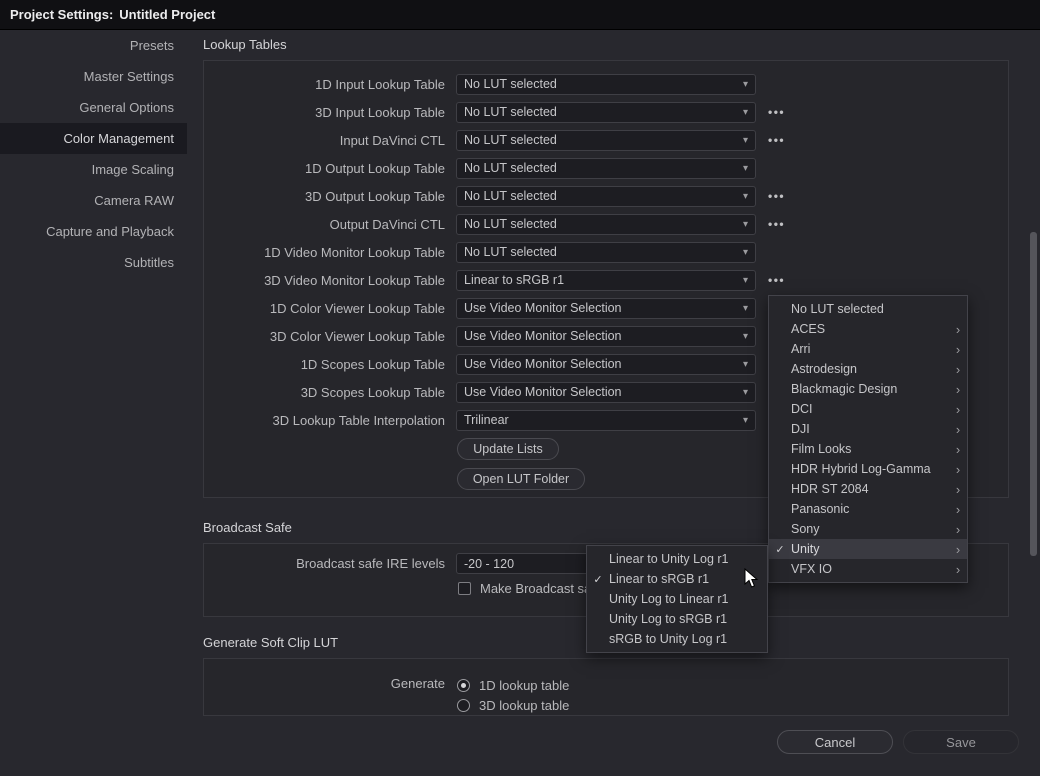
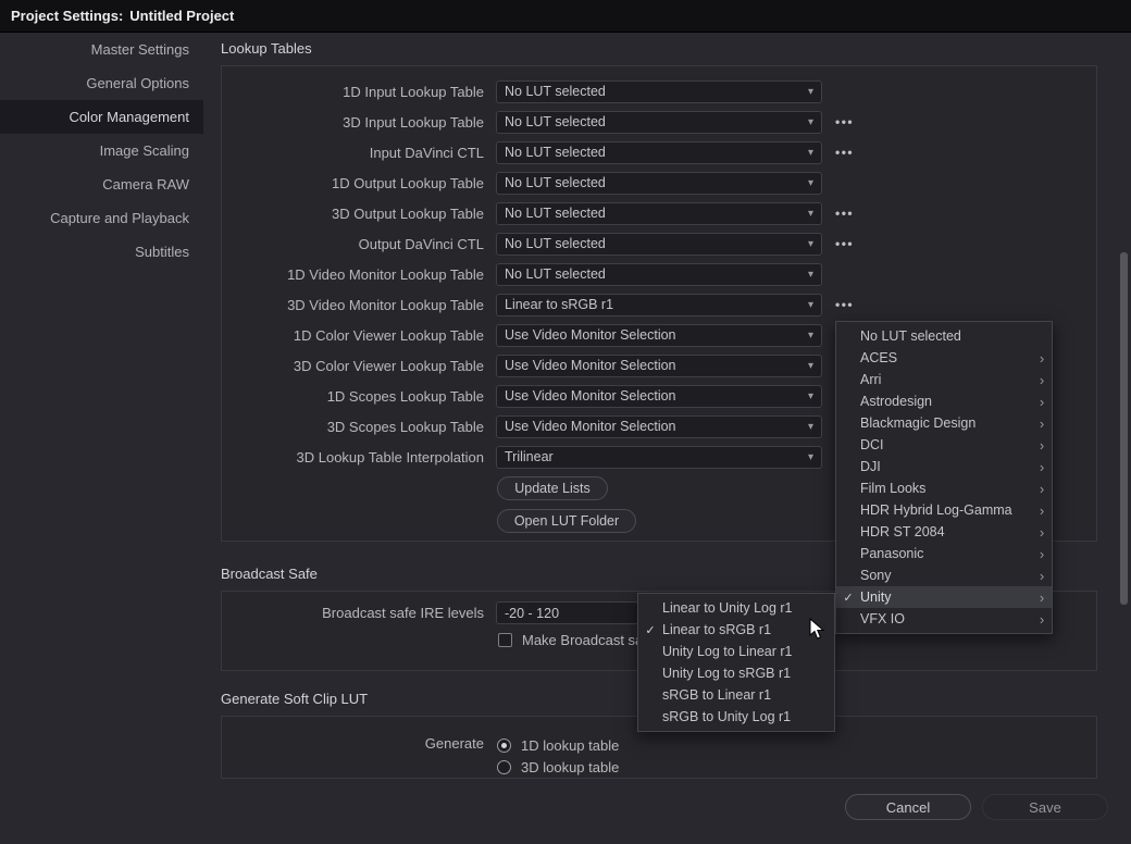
  Project Settings:
  Untitled Project
- Presets
  Master Settings
  General Options
  Color Management
  Image Scaling
  Camera RAW
  Capture and Playback
  Subtitles
  Lookup Tables
  Broadcast Safe
  Generate Soft Clip LUT
  1D Input Lookup Table
  No LUT selected
  ▾
  3D Input Lookup Table
  No LUT selected
  ▾
  •••
  Input DaVinci CTL
  No LUT selected
  ▾
  •••
  1D Output Lookup Table
  No LUT selected
  ▾
  3D Output Lookup Table
  No LUT selected
  ▾
  •••
  Output DaVinci CTL
  No LUT selected
  ▾
  •••
  1D Video Monitor Lookup Table
  No LUT selected
  ▾
  3D Video Monitor Lookup Table
  Linear to sRGB r1
  ▾
  •••
  1D Color Viewer Lookup Table
  Use Video Monitor Selection
  ▾
  3D Color Viewer Lookup Table
  Use Video Monitor Selection
  ▾
  1D Scopes Lookup Table
  Use Video Monitor Selection
  ▾
  3D Scopes Lookup Table
  Use Video Monitor Selection
  ▾
  3D Lookup Table Interpolation
  Trilinear
  ▾
  Update Lists
  Open LUT Folder
  Broadcast safe IRE levels
  -20 - 120
  Make Broadcast s
  Generate
  1D lookup table
  3D lookup table
  Cancel
  Save
  No LUT selected
  ACES
  ›
  Arri
  ›
  Astrodesign
  ›
  Blackmagic Design
  ›
  DCI
  ›
  DJI
  ›
  Film Looks
  ›
  HDR Hybrid Log-Gamma
  ›
  HDR ST 2084
  ›
  Panasonic
  ›
  Sony
  ›
  ✓
  Unity
  ›
  VFX IO
  ›
  Linear to Unity Log r1
  ✓
  Linear to sRGB r1
  Unity Log to Linear r1
  Unity Log to sRGB r1
+ sRGB to Linear r1
  sRGB to Unity Log r1
